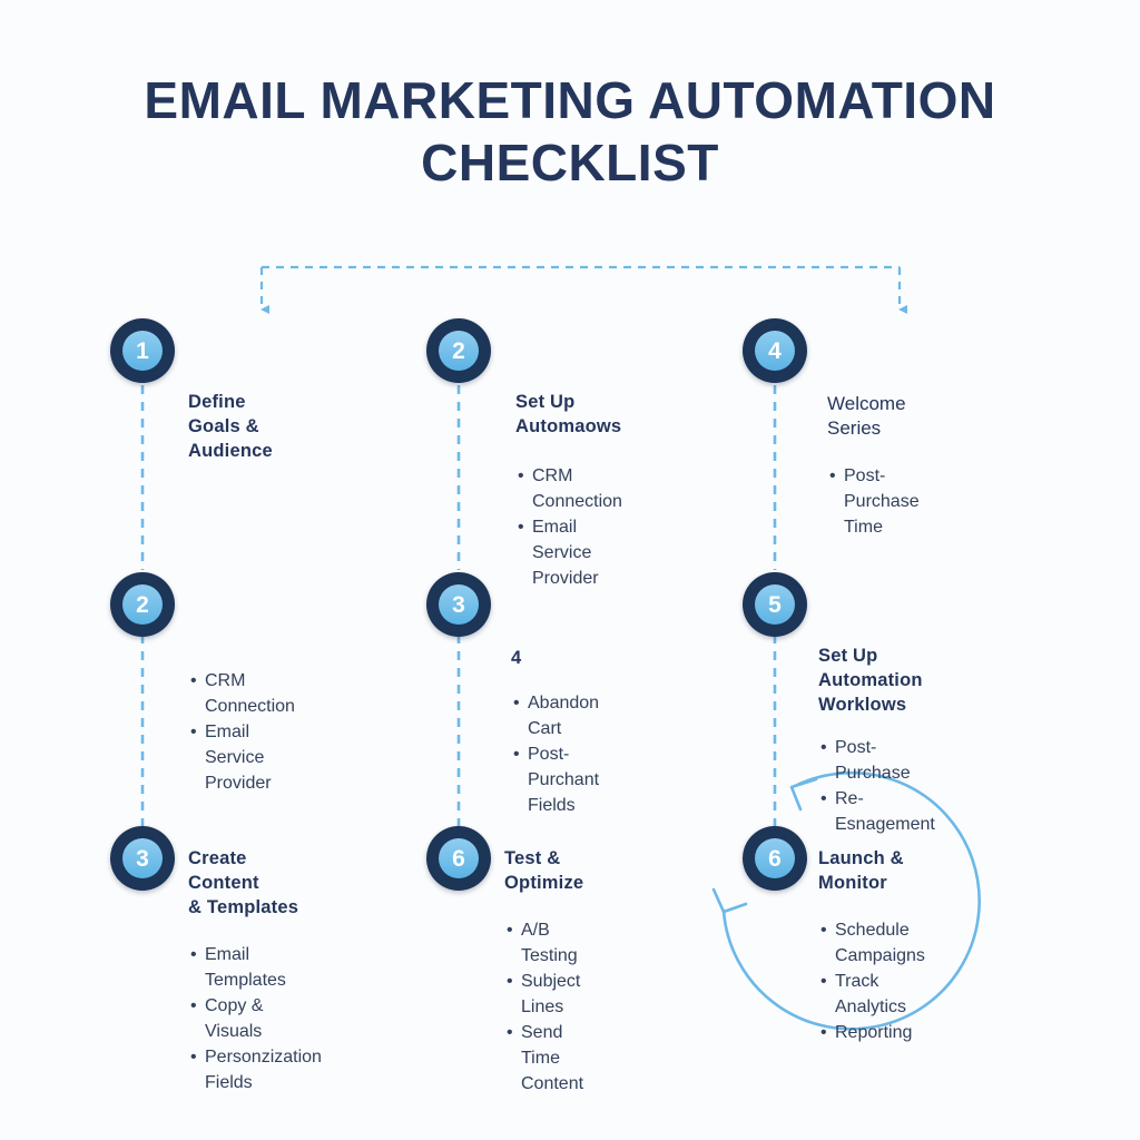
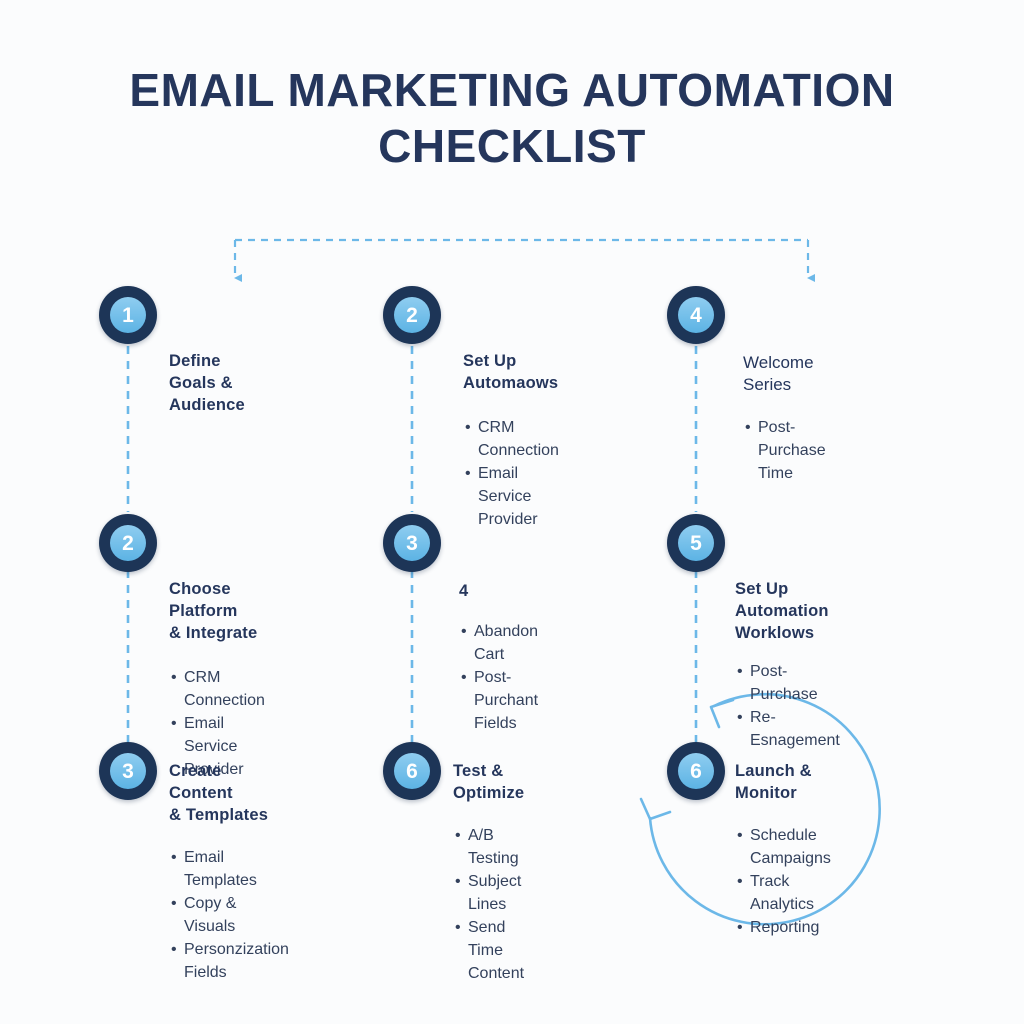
  EMAIL MARKETING AUTOMATION
  CHECKLIST
  1
  Define Goals &
  Audience
  2
  Set Up
  Automaows
  CRM Connection
  Email Service Provider
  4
  Welcome Series
  Post-Purchase
  Time
  2
+ Choose Platform
+ & Integrate
  CRM Connection
  Email Service Provider
  3
  4
  Abandon Cart
  Post-Purchant Fields
  5
  Set Up Automation
  Worklows
  Post-Purchase
  Re-Esnagement
  3
  Create Content
  & Templates
  Email Templates
  Copy & Visuals
  Personzization Fields
  6
  Test &
  Optimize
  A/B Testing
  Subject Lines
  Send Time
  Content
  6
  Launch &
  Monitor
  Schedule Campaigns
  Track Analytics
  Reporting
